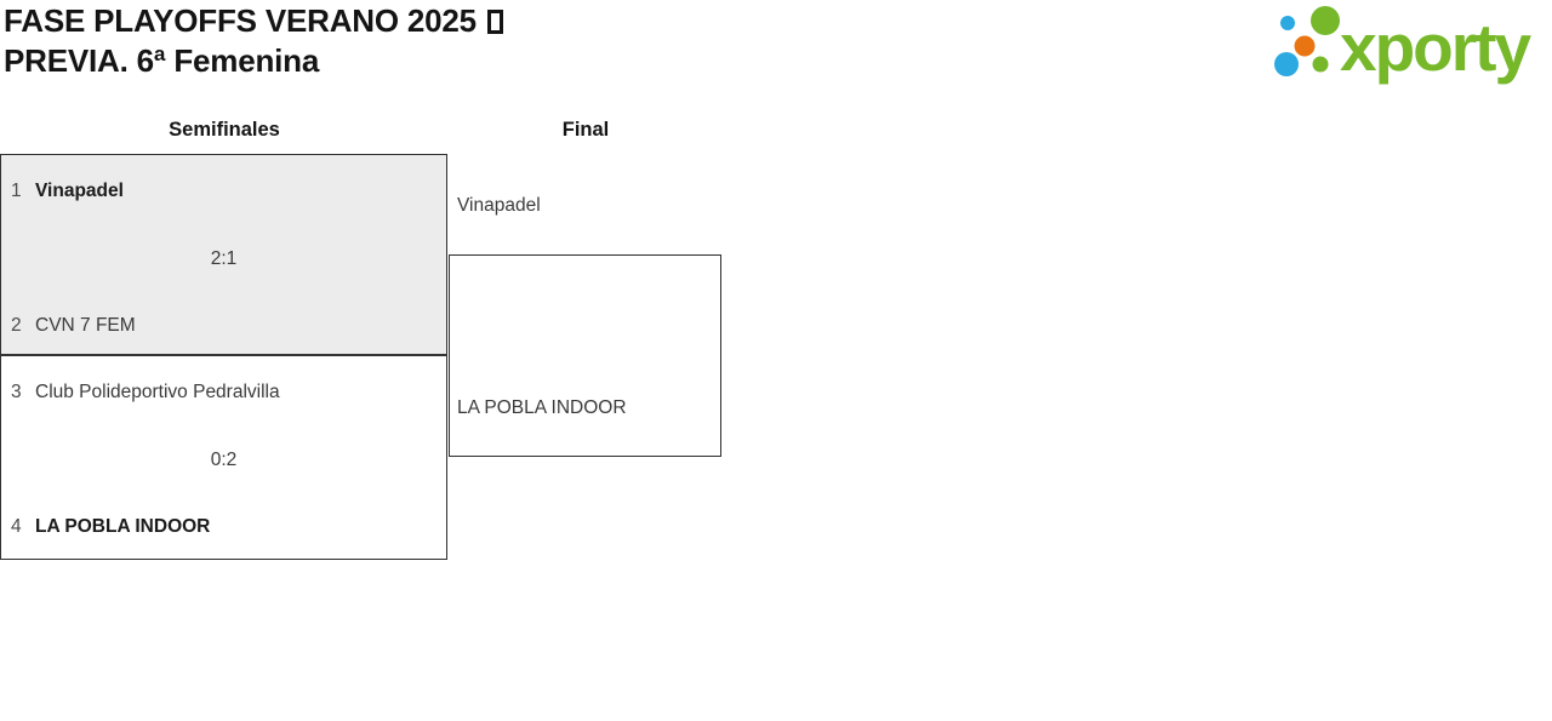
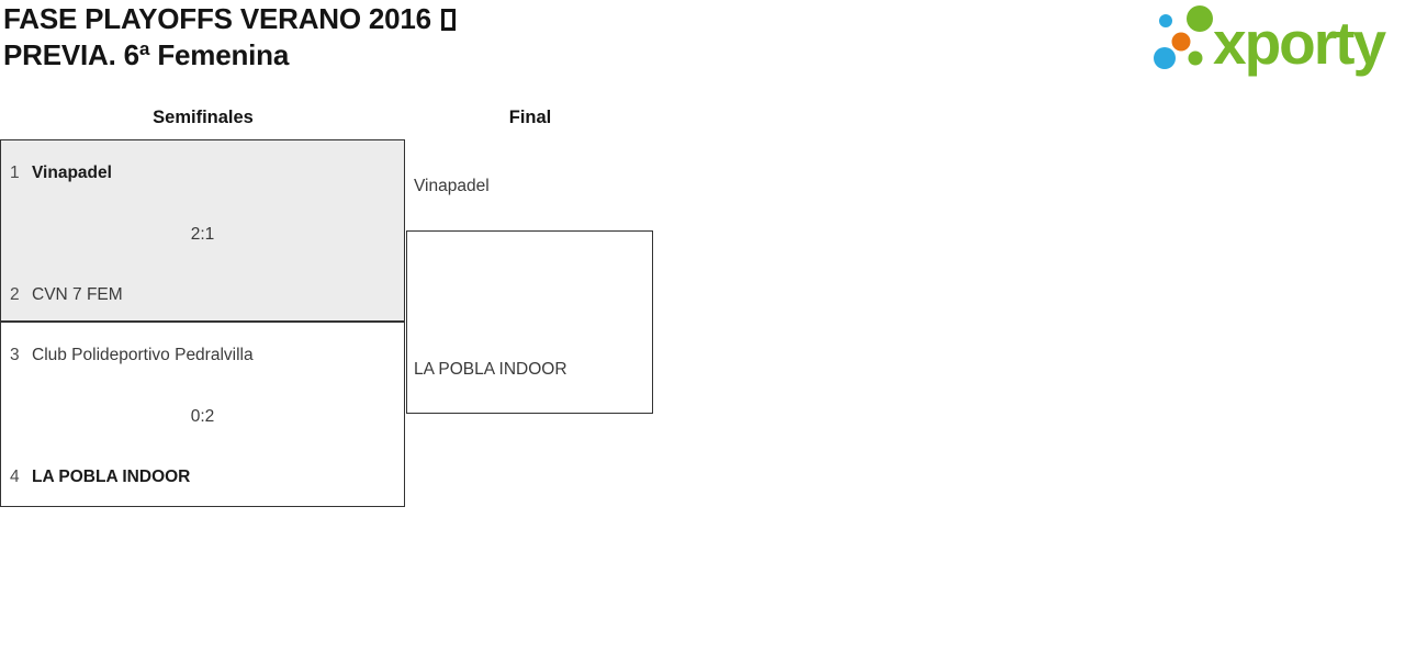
- FASE PLAYOFFS VERANO 2025
+ FASE PLAYOFFS VERANO 2016
  PREVIA. 6ª Femenina
  xporty
  Semifinales
  Final
  1
  Vinapadel
  2:1
  2
  CVN 7 FEM
  3
  Club Polideportivo Pedralvilla
  0:2
  4
  LA POBLA INDOOR
  Vinapadel
  LA POBLA INDOOR
